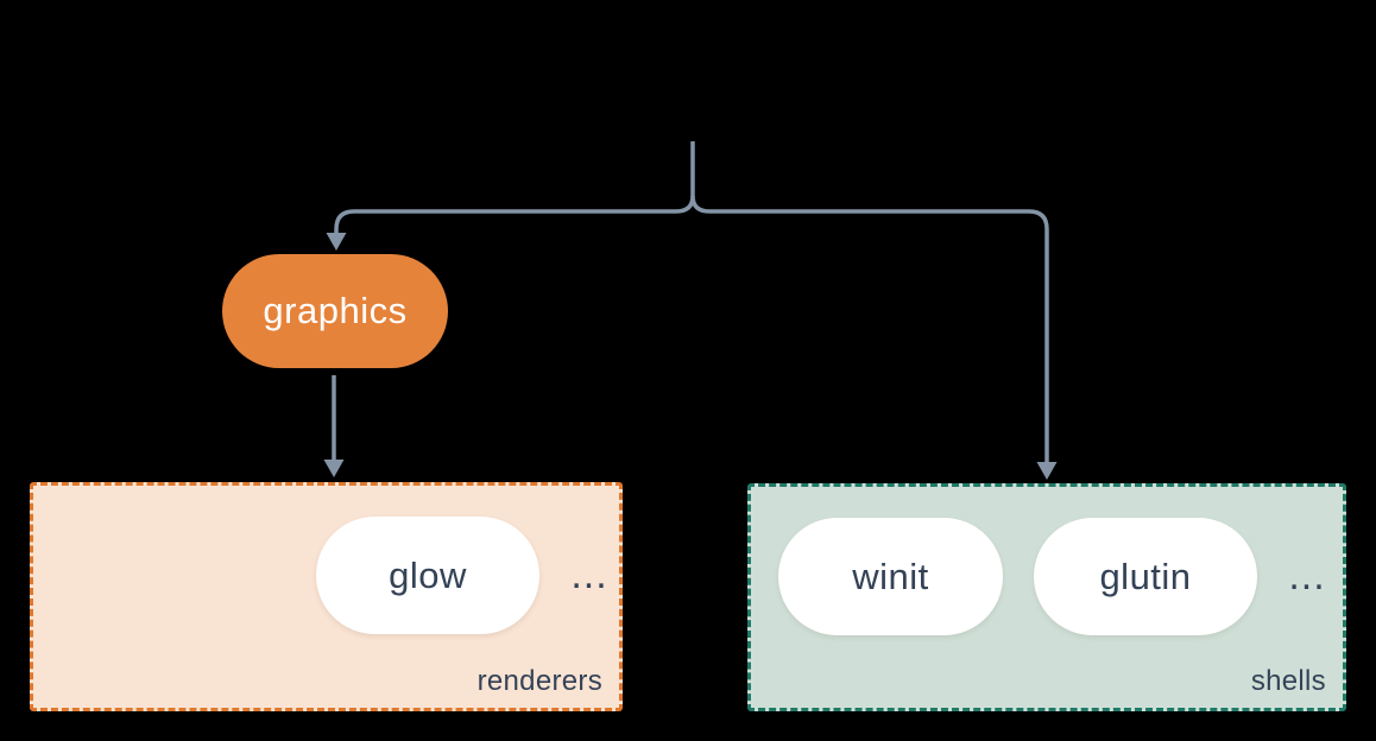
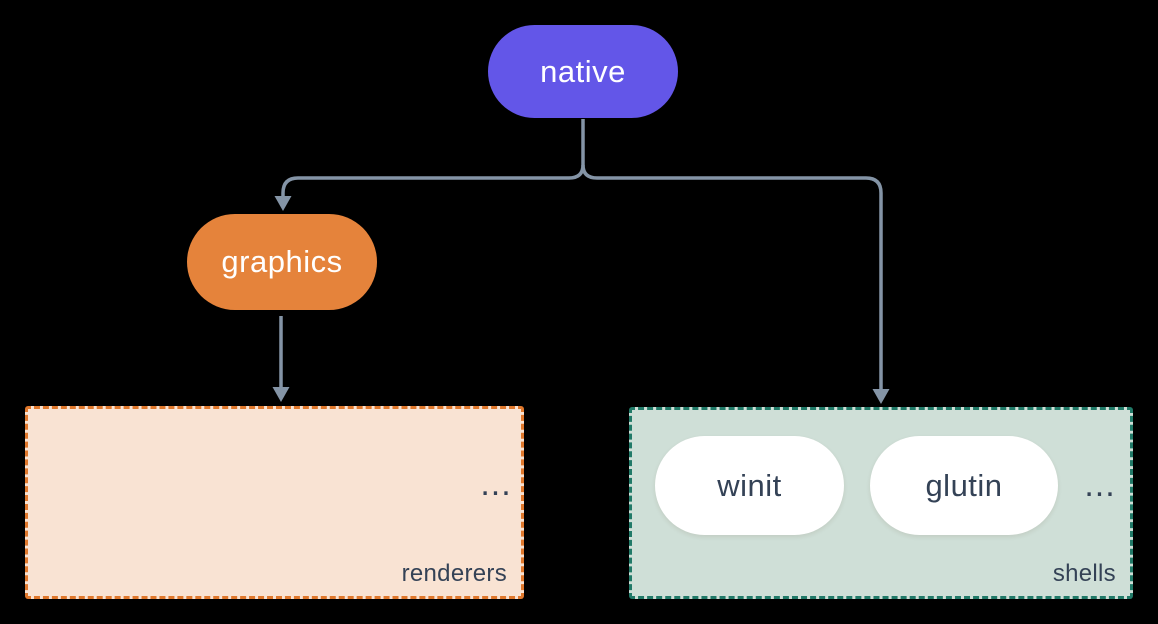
+ native
  graphics
- glow
  ...
  renderers
  winit
  glutin
  ...
  shells
